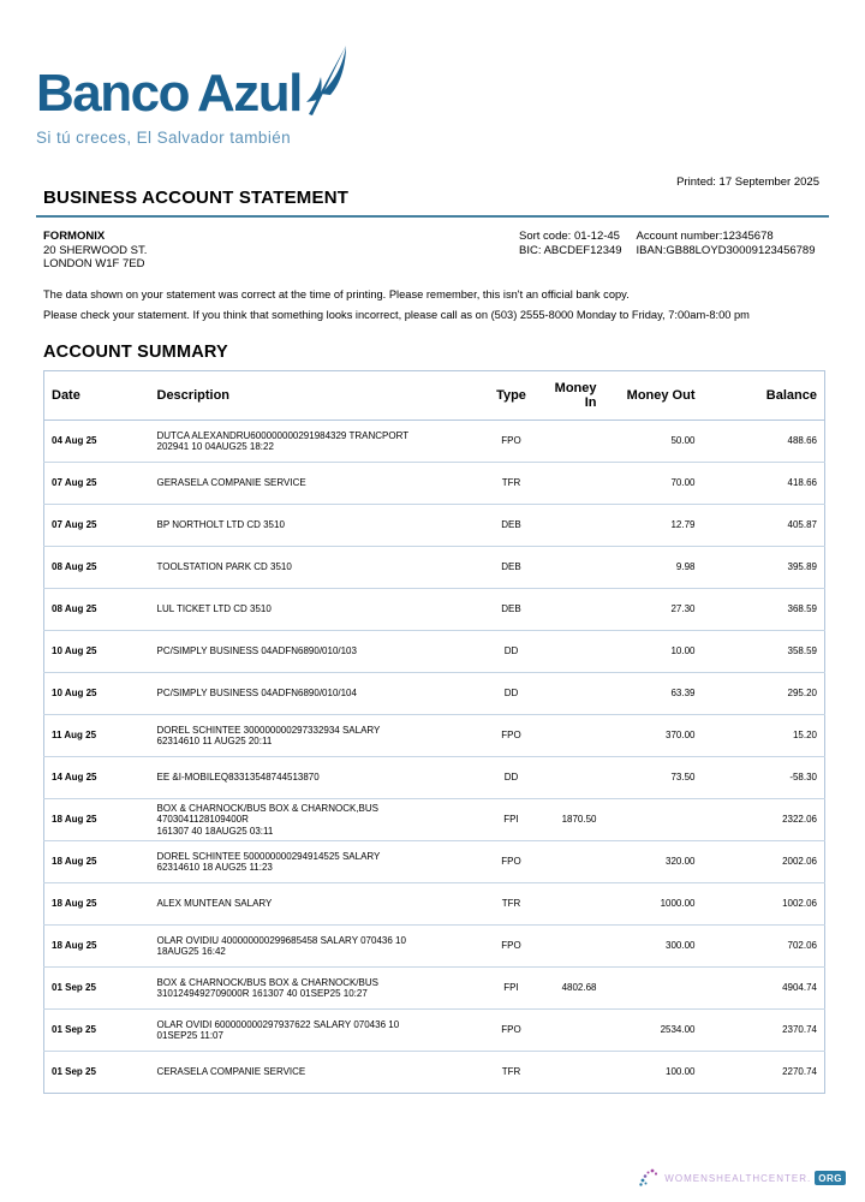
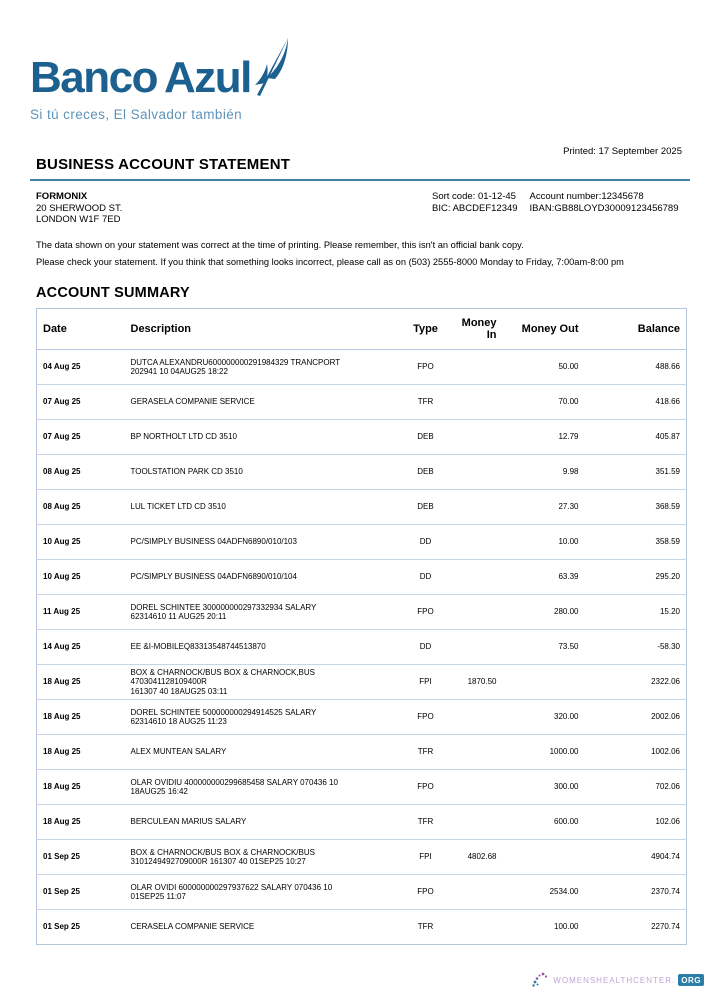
  Banco Azul
  Si tú creces, El Salvador también
  Printed: 17 September 2025
  BUSINESS ACCOUNT STATEMENT
  FORMONIX
  20 SHERWOOD ST.
  LONDON W1F 7ED
  Sort code: 01-12-45
  Account number:12345678
  BIC: ABCDEF12349
  IBAN:GB88LOYD30009123456789
  The data shown on your statement was correct at the time of printing. Please remember, this isn't an official bank copy.
  Please check your statement. If you think that something looks incorrect, please call as on (503) 2555-8000 Monday to Friday, 7:00am-8:00 pm
  ACCOUNT SUMMARY
  Date	Description	Type	Money In	Money Out	Balance
  04 Aug 25	DUTCA ALEXANDRU600000000291984329 TRANCPORT 202941 10 04AUG25 18:22	FPO		50.00	488.66
  07 Aug 25	GERASELA COMPANIE SERVICE	TFR		70.00	418.66
  07 Aug 25	BP NORTHOLT LTD CD 3510	DEB		12.79	405.87
- 08 Aug 25	TOOLSTATION PARK CD 3510	DEB		9.98	395.89
+ 08 Aug 25	TOOLSTATION PARK CD 3510	DEB		9.98	351.59
  08 Aug 25	LUL TICKET LTD CD 3510	DEB		27.30	368.59
  10 Aug 25	PC/SIMPLY BUSINESS 04ADFN6890/010/103	DD		10.00	358.59
  10 Aug 25	PC/SIMPLY BUSINESS 04ADFN6890/010/104	DD		63.39	295.20
- 11 Aug 25	DOREL SCHINTEE 300000000297332934 SALARY 62314610 11 AUG25 20:11	FPO		370.00	15.20
+ 11 Aug 25	DOREL SCHINTEE 300000000297332934 SALARY 62314610 11 AUG25 20:11	FPO		280.00	15.20
  14 Aug 25	EE &I-MOBILEQ83313548744513870	DD		73.50	-58.30
  18 Aug 25	BOX & CHARNOCK/BUS BOX & CHARNOCK,BUS 4703041128109400R 161307 40 18AUG25 03:11	FPI	1870.50		2322.06
  18 Aug 25	DOREL SCHINTEE 500000000294914525 SALARY 62314610 18 AUG25 11:23	FPO		320.00	2002.06
  18 Aug 25	ALEX MUNTEAN SALARY	TFR		1000.00	1002.06
  18 Aug 25	OLAR OVIDIU 400000000299685458 SALARY 070436 10 18AUG25 16:42	FPO		300.00	702.06
+ 18 Aug 25	BERCULEAN MARIUS SALARY	TFR		600.00	102.06
  01 Sep 25	BOX & CHARNOCK/BUS BOX & CHARNOCK/BUS 3101249492709000R 161307 40 01SEP25 10:27	FPI	4802.68		4904.74
  01 Sep 25	OLAR OVIDI 600000000297937622 SALARY 070436 10 01SEP25 11:07	FPO		2534.00	2370.74
  01 Sep 25	CERASELA COMPANIE SERVICE	TFR		100.00	2270.74
  WOMENSHEALTHCENTER.
  ORG
